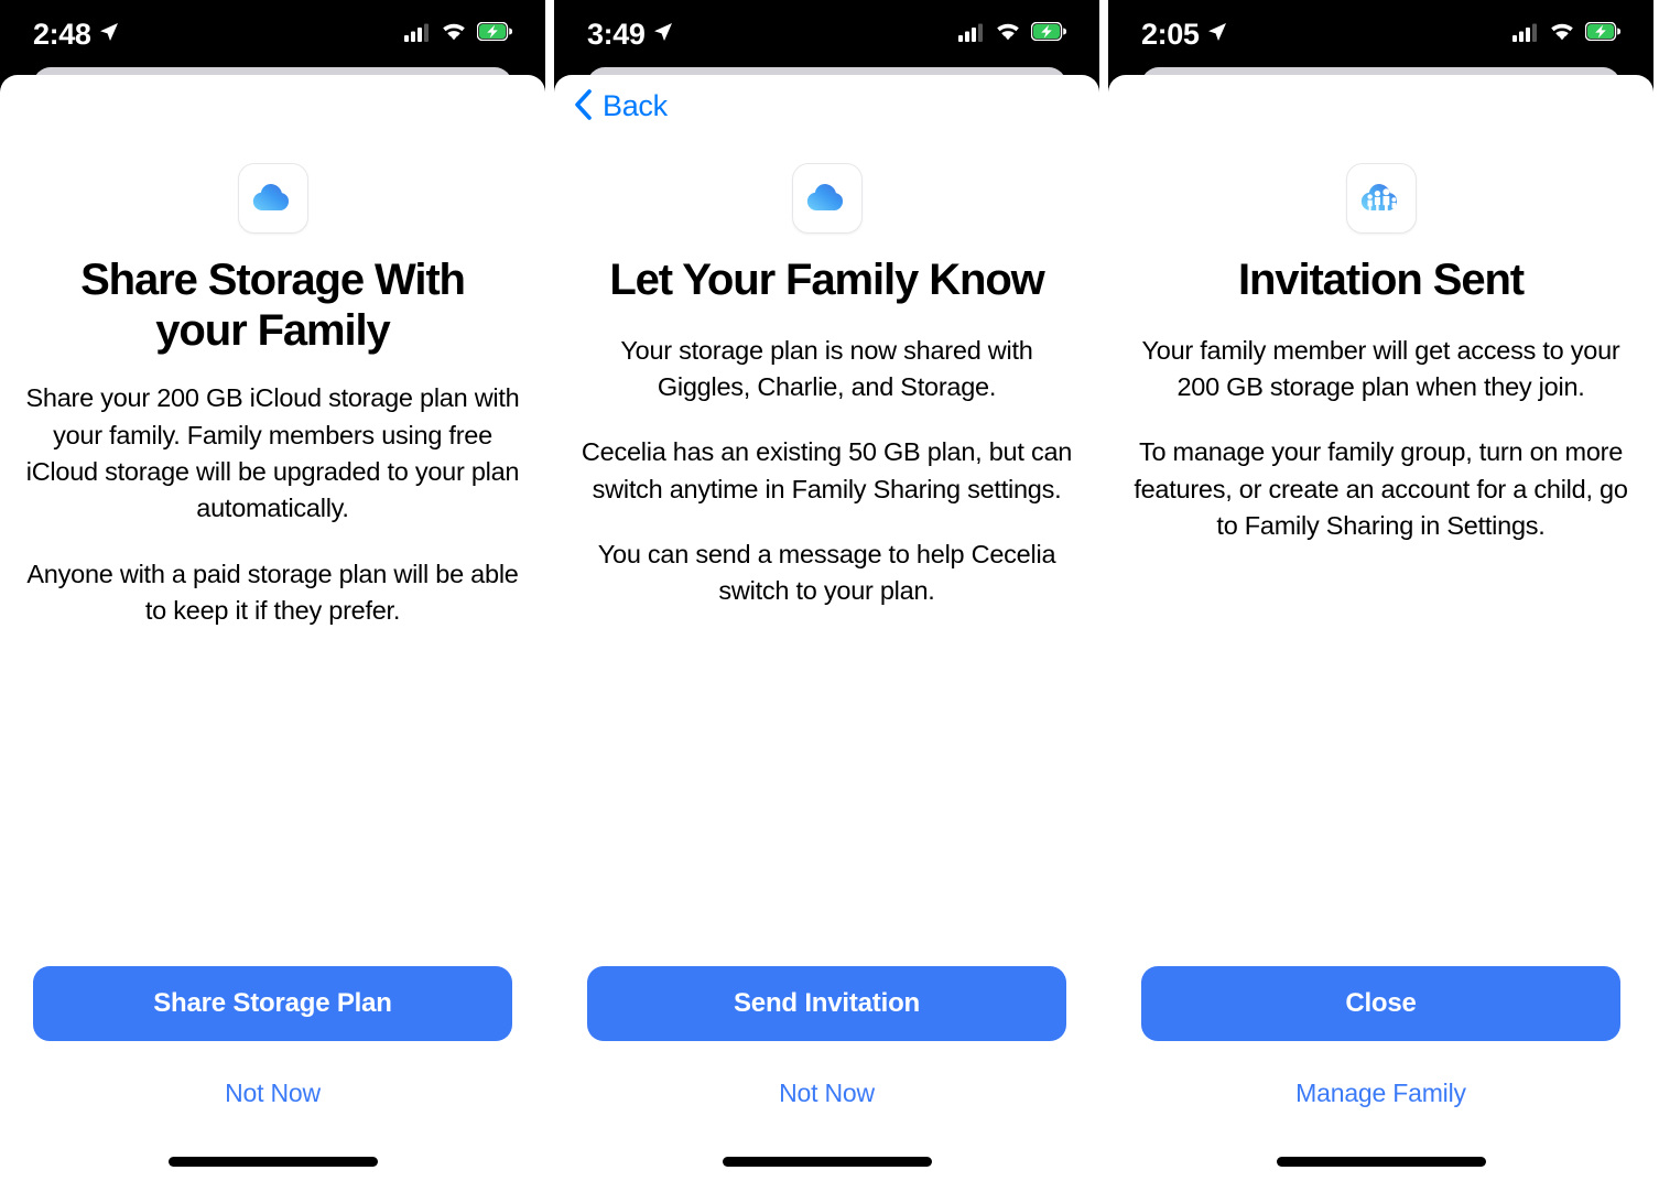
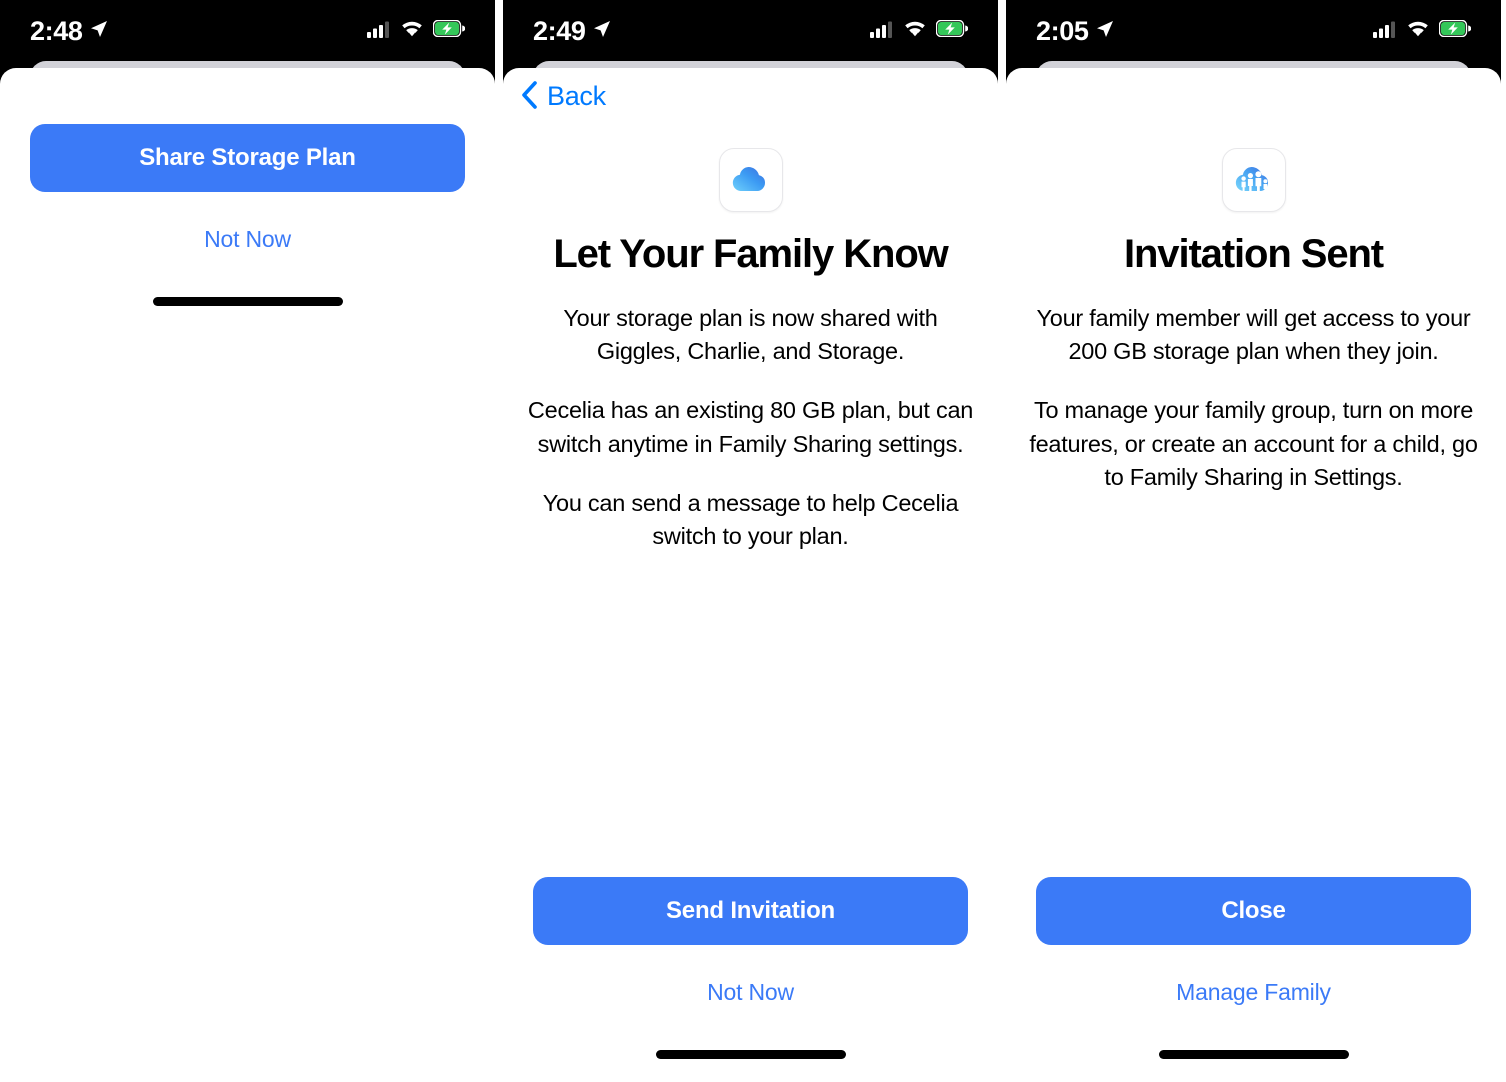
  2:48
- Share Storage With your Family
- Share your 200 GB iCloud storage plan with your family. Family members using free iCloud storage will be upgraded to your plan automatically.
- Anyone with a paid storage plan will be able to keep it if they prefer.
  Share Storage Plan
  Not Now
- 3:49
+ 2:49
  Back
  Let Your Family Know
  Your storage plan is now shared with Giggles, Charlie, and Storage.
- Cecelia has an existing 50 GB plan, but can switch anytime in Family Sharing settings.
+ Cecelia has an existing 80 GB plan, but can switch anytime in Family Sharing settings.
  You can send a message to help Cecelia switch to your plan.
  Send Invitation
  Not Now
  2:05
  Invitation Sent
  Your family member will get access to your 200 GB storage plan when they join.
  To manage your family group, turn on more features, or create an account for a child, go to Family Sharing in Settings.
  Close
  Manage Family
